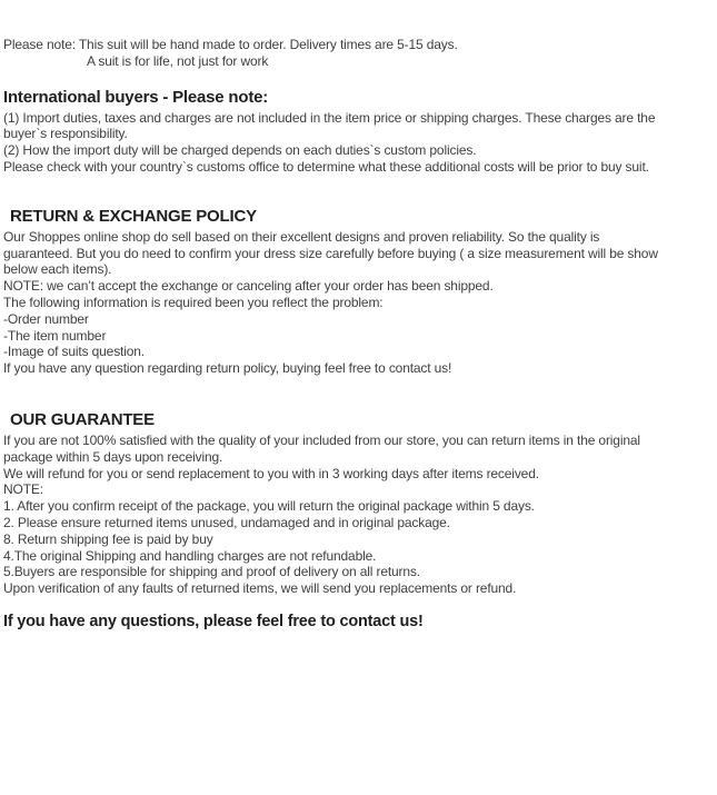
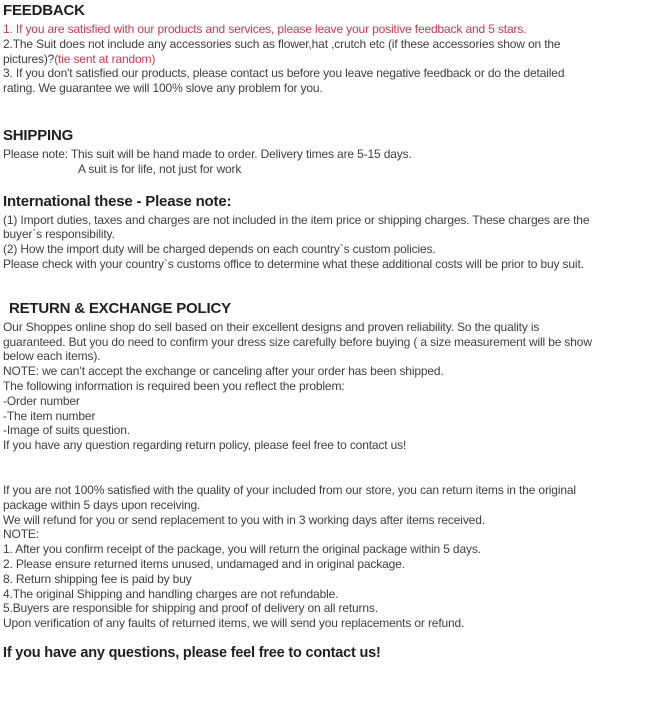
+ FEEDBACK
+ 1. If you are satisfied with our products and services, please leave your positive feedback and 5 stars.
+ 2.The Suit does not include any accessories such as flower,hat ,crutch etc (if these accessories show on the
+ pictures)?(tie sent at random)
+ 3. If you don't satisfied our products, please contact us before you leave negative feedback or do the detailed
+ rating. We guarantee we will 100% slove any problem for you.
+ SHIPPING
  Please note: This suit will be hand made to order. Delivery times are 5-15 days.
  A suit is for life, not just for work
- International buyers - Please note:
+ International these - Please note:
  (1) Import duties, taxes and charges are not included in the item price or shipping charges. These charges are the
  buyer`s responsibility.
- (2) How the import duty will be charged depends on each duties`s custom policies.
+ (2) How the import duty will be charged depends on each country`s custom policies.
  Please check with your country`s customs office to determine what these additional costs will be prior to buy suit.
  RETURN & EXCHANGE POLICY
  Our Shoppes online shop do sell based on their excellent designs and proven reliability. So the quality is
  guaranteed. But you do need to confirm your dress size carefully before buying ( a size measurement will be show
  below each items).
  NOTE: we can’t accept the exchange or canceling after your order has been shipped.
  The following information is required been you reflect the problem:
  -Order number
  -The item number
  -Image of suits question.
- If you have any question regarding return policy, buying feel free to contact us!
+ If you have any question regarding return policy, please feel free to contact us!
- OUR GUARANTEE
  If you are not 100% satisfied with the quality of your included from our store, you can return items in the original
  package within 5 days upon receiving.
  We will refund for you or send replacement to you with in 3 working days after items received.
  NOTE:
  1. After you confirm receipt of the package, you will return the original package within 5 days.
  2. Please ensure returned items unused, undamaged and in original package.
  8. Return shipping fee is paid by buy
  4.The original Shipping and handling charges are not refundable.
  5.Buyers are responsible for shipping and proof of delivery on all returns.
  Upon verification of any faults of returned items, we will send you replacements or refund.
  If you have any questions, please feel free to contact us!
